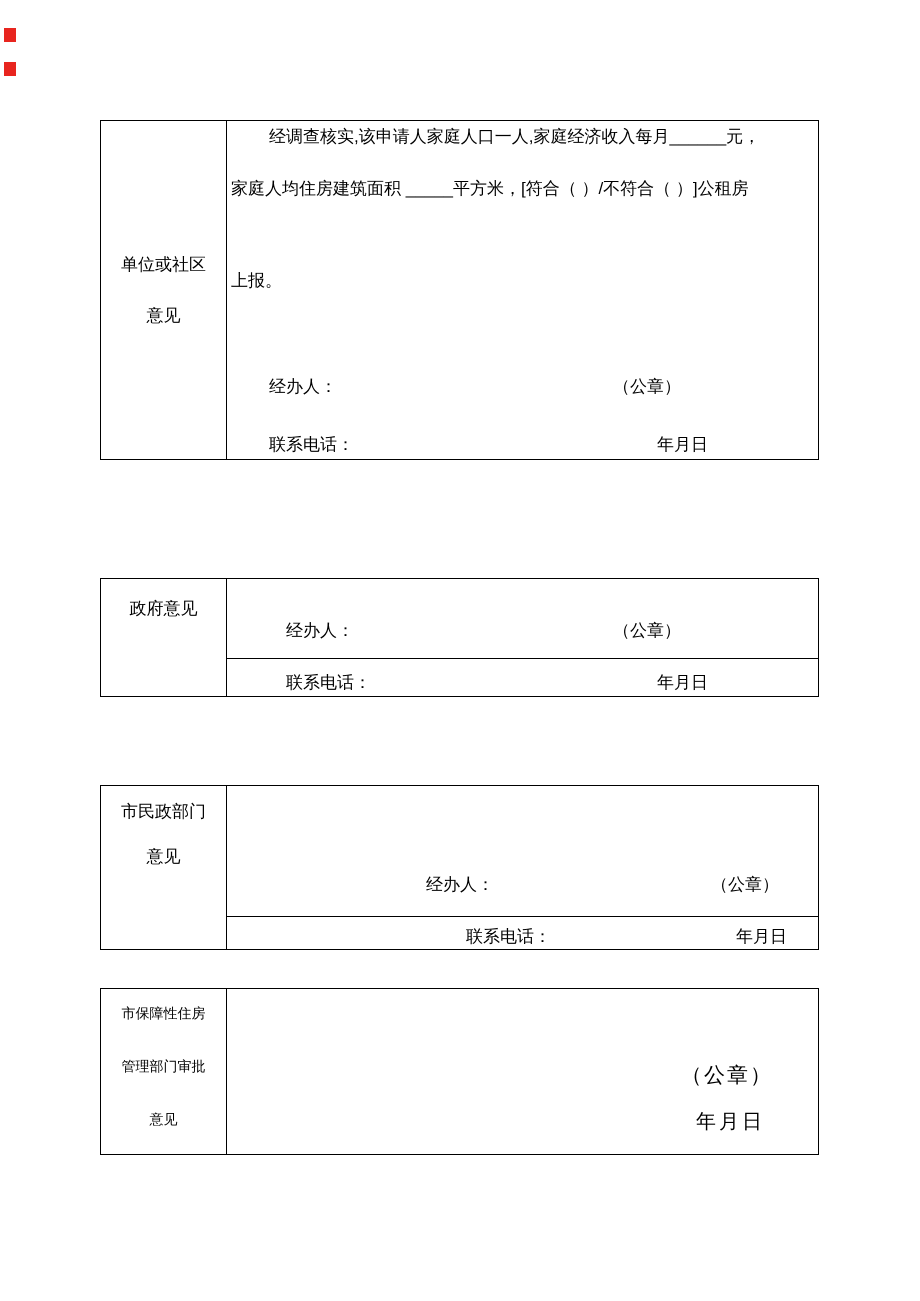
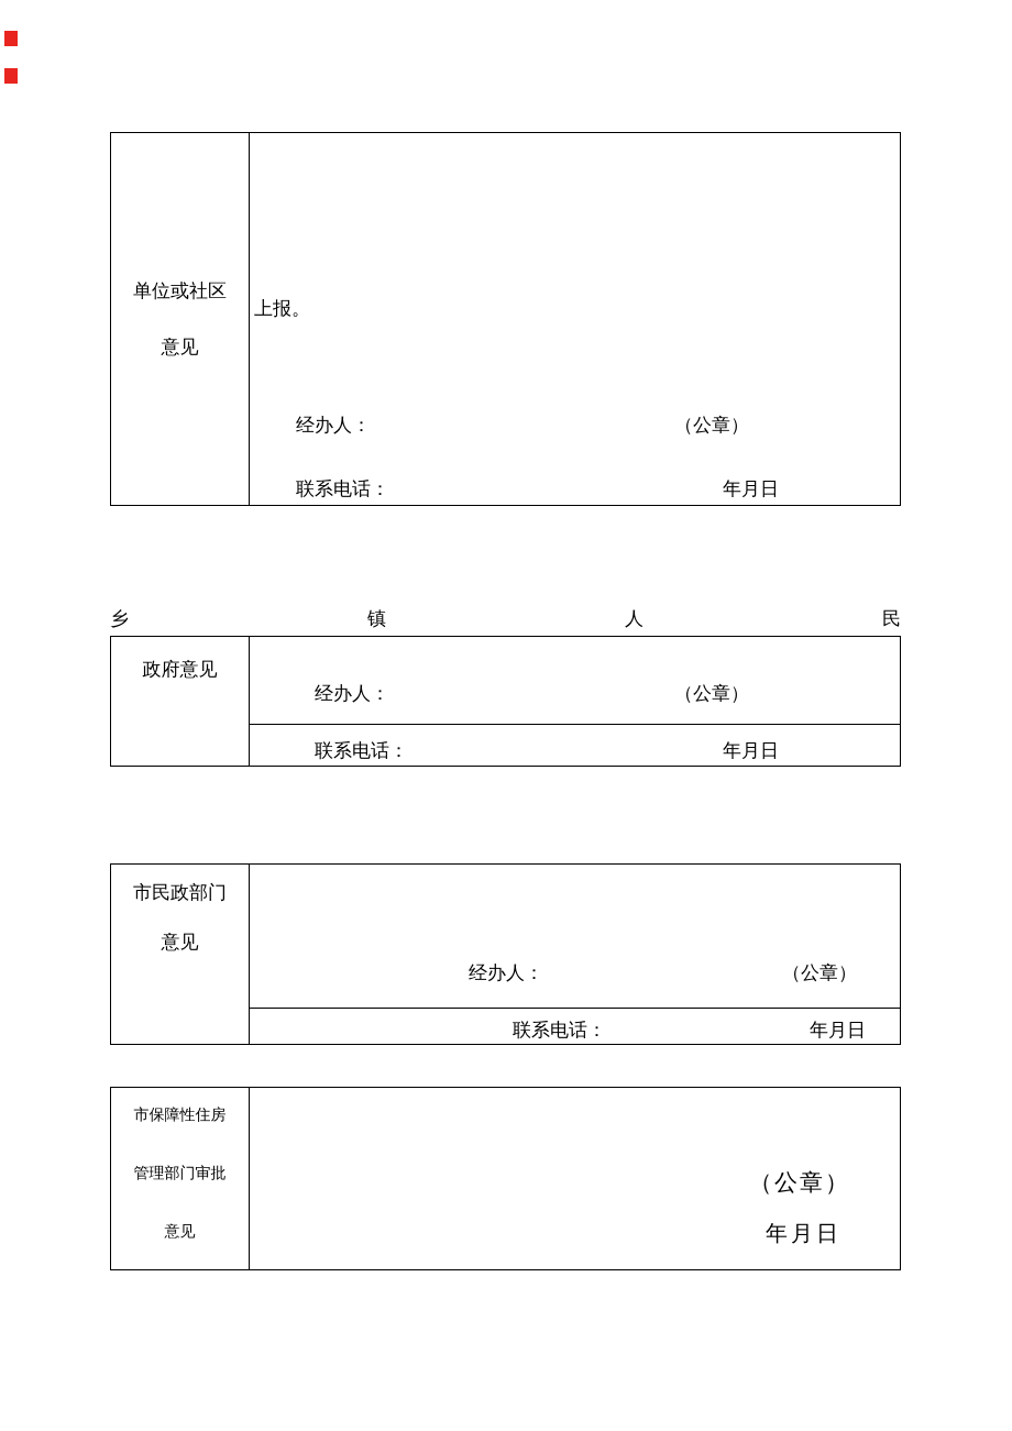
  单位或社区
  意见
- 经调查核实,该申请人家庭人口一人,家庭经济收入每月______元，
- 家庭人均住房建筑面积 _____平方米，[符合（ ）/不符合（ ）]公租房
  上报。
  经办人：
  （公章）
  联系电话：
  年月日
+ 乡
+ 镇
+ 人
+ 民
  政府意见
  经办人：
  （公章）
  联系电话：
  年月日
  市民政部门
  意见
  经办人：
  （公章）
  联系电话：
  年月日
  市保障性住房
  管理部门审批
  意见
  （公章）
  年月日
